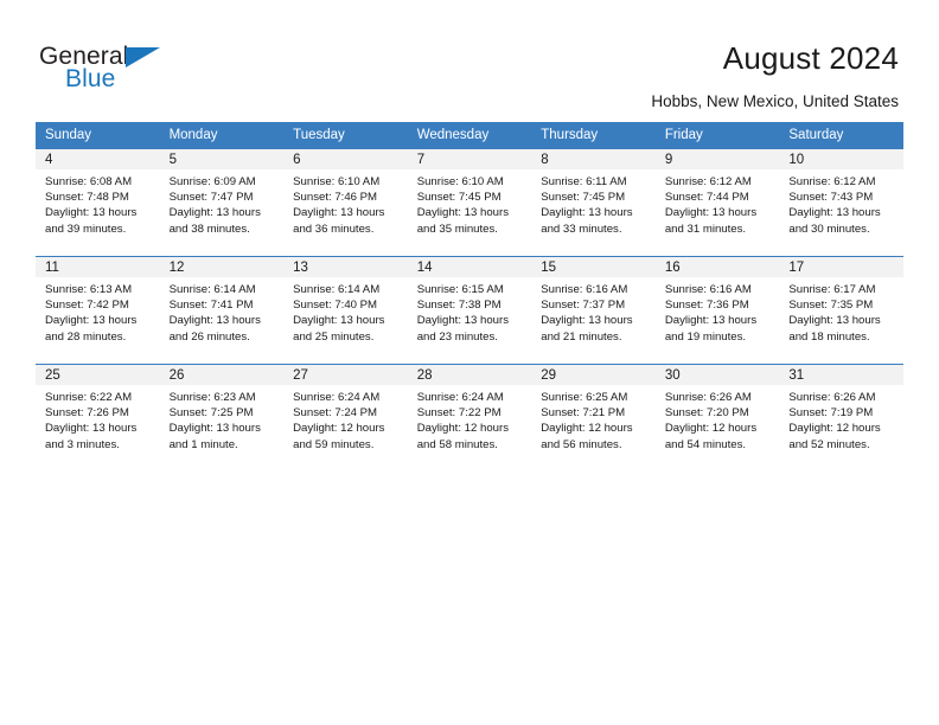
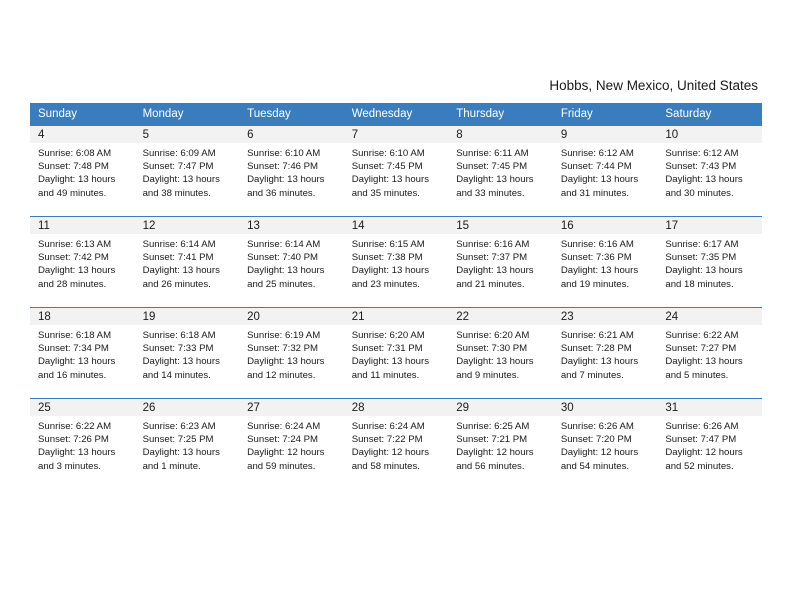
- General
- Blue
- August 2024
  Hobbs, New Mexico, United States
  Sunday	Monday	Tuesday	Wednesday	Thursday	Friday	Saturday
- 4Sunrise: 6:08 AMSunset: 7:48 PMDaylight: 13 hoursand 39 minutes.	5Sunrise: 6:09 AMSunset: 7:47 PMDaylight: 13 hoursand 38 minutes.	6Sunrise: 6:10 AMSunset: 7:46 PMDaylight: 13 hoursand 36 minutes.	7Sunrise: 6:10 AMSunset: 7:45 PMDaylight: 13 hoursand 35 minutes.	8Sunrise: 6:11 AMSunset: 7:45 PMDaylight: 13 hoursand 33 minutes.	9Sunrise: 6:12 AMSunset: 7:44 PMDaylight: 13 hoursand 31 minutes.	10Sunrise: 6:12 AMSunset: 7:43 PMDaylight: 13 hoursand 30 minutes.
+ 4Sunrise: 6:08 AMSunset: 7:48 PMDaylight: 13 hoursand 49 minutes.	5Sunrise: 6:09 AMSunset: 7:47 PMDaylight: 13 hoursand 38 minutes.	6Sunrise: 6:10 AMSunset: 7:46 PMDaylight: 13 hoursand 36 minutes.	7Sunrise: 6:10 AMSunset: 7:45 PMDaylight: 13 hoursand 35 minutes.	8Sunrise: 6:11 AMSunset: 7:45 PMDaylight: 13 hoursand 33 minutes.	9Sunrise: 6:12 AMSunset: 7:44 PMDaylight: 13 hoursand 31 minutes.	10Sunrise: 6:12 AMSunset: 7:43 PMDaylight: 13 hoursand 30 minutes.
  11Sunrise: 6:13 AMSunset: 7:42 PMDaylight: 13 hoursand 28 minutes.	12Sunrise: 6:14 AMSunset: 7:41 PMDaylight: 13 hoursand 26 minutes.	13Sunrise: 6:14 AMSunset: 7:40 PMDaylight: 13 hoursand 25 minutes.	14Sunrise: 6:15 AMSunset: 7:38 PMDaylight: 13 hoursand 23 minutes.	15Sunrise: 6:16 AMSunset: 7:37 PMDaylight: 13 hoursand 21 minutes.	16Sunrise: 6:16 AMSunset: 7:36 PMDaylight: 13 hoursand 19 minutes.	17Sunrise: 6:17 AMSunset: 7:35 PMDaylight: 13 hoursand 18 minutes.
+ 18Sunrise: 6:18 AMSunset: 7:34 PMDaylight: 13 hoursand 16 minutes.	19Sunrise: 6:18 AMSunset: 7:33 PMDaylight: 13 hoursand 14 minutes.	20Sunrise: 6:19 AMSunset: 7:32 PMDaylight: 13 hoursand 12 minutes.	21Sunrise: 6:20 AMSunset: 7:31 PMDaylight: 13 hoursand 11 minutes.	22Sunrise: 6:20 AMSunset: 7:30 PMDaylight: 13 hoursand 9 minutes.	23Sunrise: 6:21 AMSunset: 7:28 PMDaylight: 13 hoursand 7 minutes.	24Sunrise: 6:22 AMSunset: 7:27 PMDaylight: 13 hoursand 5 minutes.
- 25Sunrise: 6:22 AMSunset: 7:26 PMDaylight: 13 hoursand 3 minutes.	26Sunrise: 6:23 AMSunset: 7:25 PMDaylight: 13 hoursand 1 minute.	27Sunrise: 6:24 AMSunset: 7:24 PMDaylight: 12 hoursand 59 minutes.	28Sunrise: 6:24 AMSunset: 7:22 PMDaylight: 12 hoursand 58 minutes.	29Sunrise: 6:25 AMSunset: 7:21 PMDaylight: 12 hoursand 56 minutes.	30Sunrise: 6:26 AMSunset: 7:20 PMDaylight: 12 hoursand 54 minutes.	31Sunrise: 6:26 AMSunset: 7:19 PMDaylight: 12 hoursand 52 minutes.
+ 25Sunrise: 6:22 AMSunset: 7:26 PMDaylight: 13 hoursand 3 minutes.	26Sunrise: 6:23 AMSunset: 7:25 PMDaylight: 13 hoursand 1 minute.	27Sunrise: 6:24 AMSunset: 7:24 PMDaylight: 12 hoursand 59 minutes.	28Sunrise: 6:24 AMSunset: 7:22 PMDaylight: 12 hoursand 58 minutes.	29Sunrise: 6:25 AMSunset: 7:21 PMDaylight: 12 hoursand 56 minutes.	30Sunrise: 6:26 AMSunset: 7:20 PMDaylight: 12 hoursand 54 minutes.	31Sunrise: 6:26 AMSunset: 7:47 PMDaylight: 12 hoursand 52 minutes.
